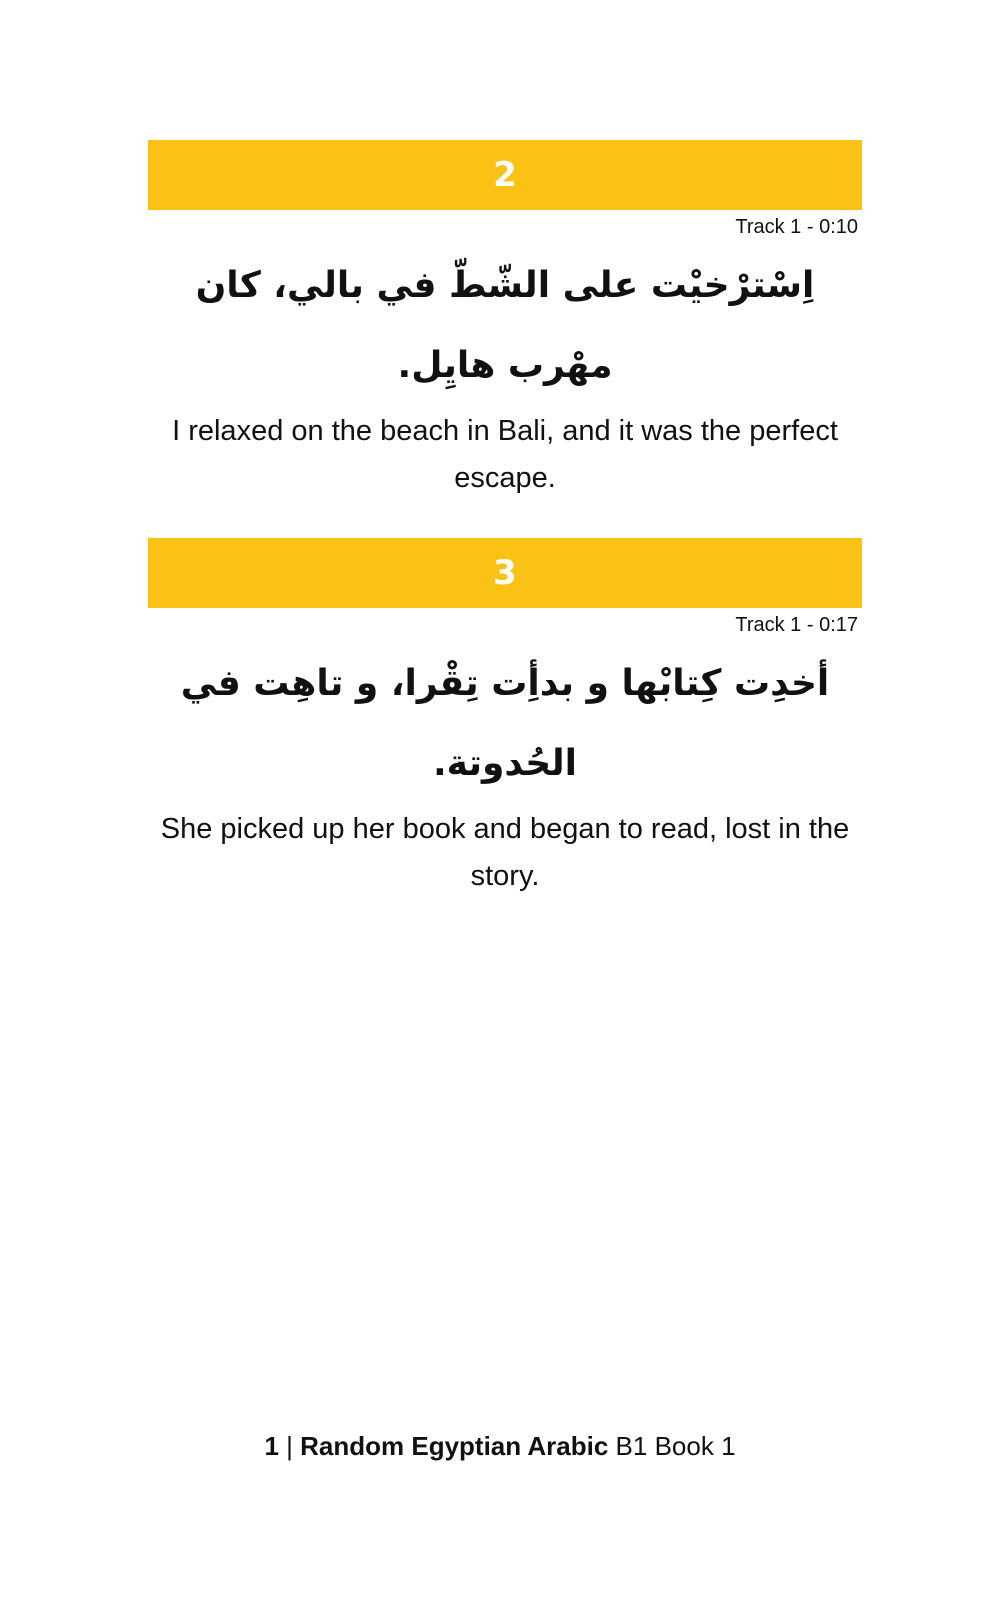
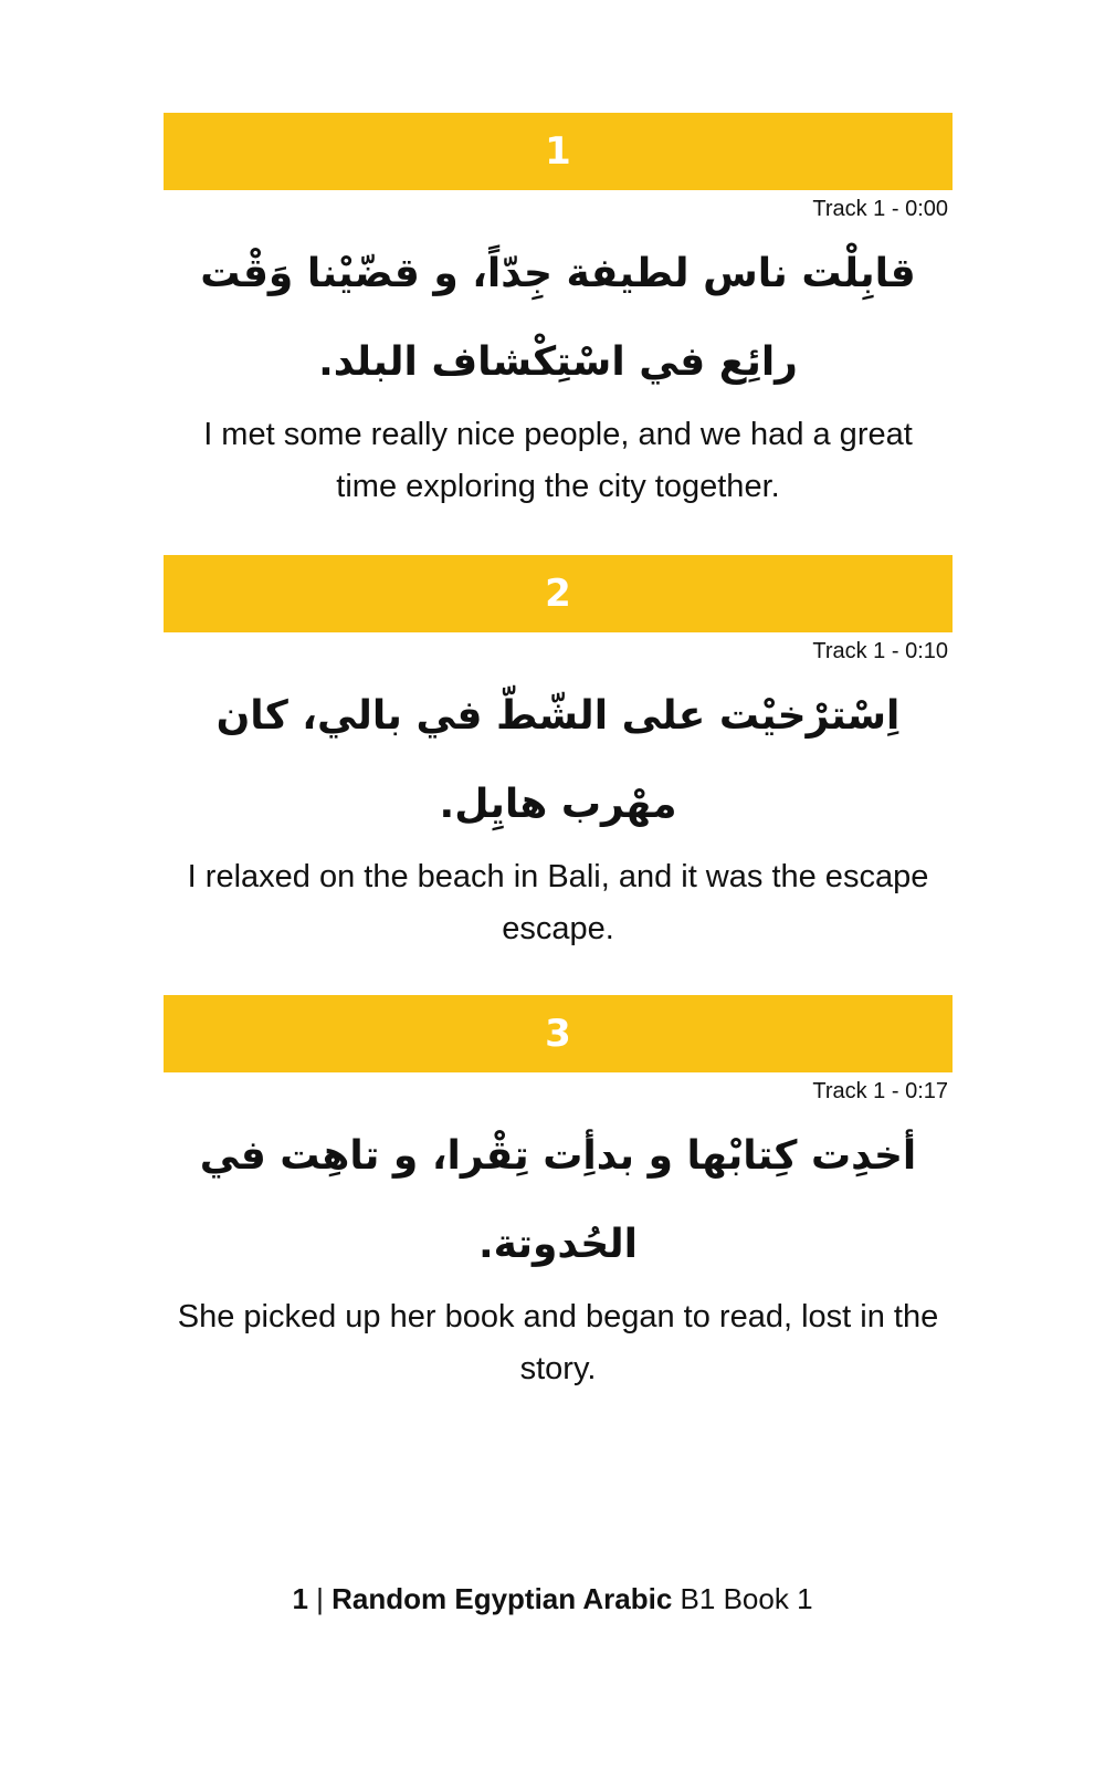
+ 1
+ Track 1 - 0:00
+ قابِلْت ناس لطيفة جِدّاً، و قضّيْنا وَقْت رائِع في اسْتِكْشاف البلد.
+ I met some really nice people, and we had a great time exploring the city together.
  2
  Track 1 - 0:10
  اِسْترْخيْت على الشّطّ في بالي، كان مهْرب هايِل.
- I relaxed on the beach in Bali, and it was the perfect escape.
+ I relaxed on the beach in Bali, and it was the escape escape.
  3
  Track 1 - 0:17
  أخدِت كِتابْها و بدأِت تِقْرا، و تاهِت في الحُدوتة.
  She picked up her book and began to read, lost in the story.
  1 | Random Egyptian Arabic B1 Book 1
